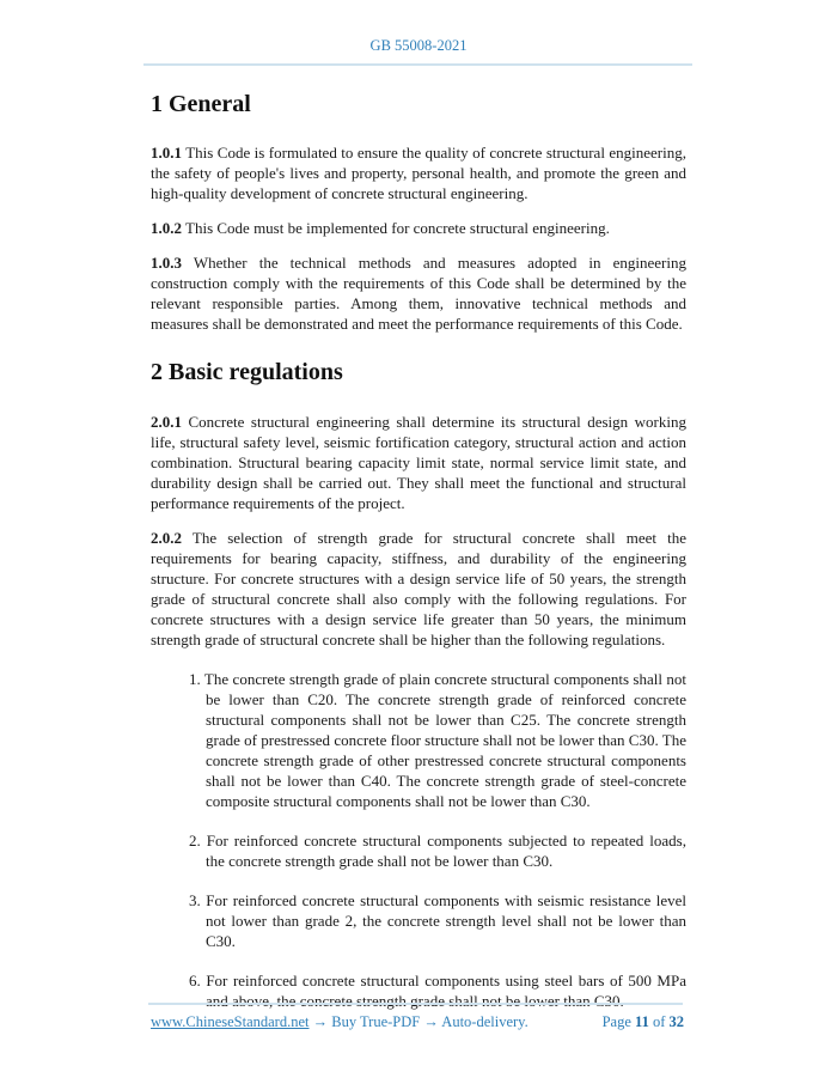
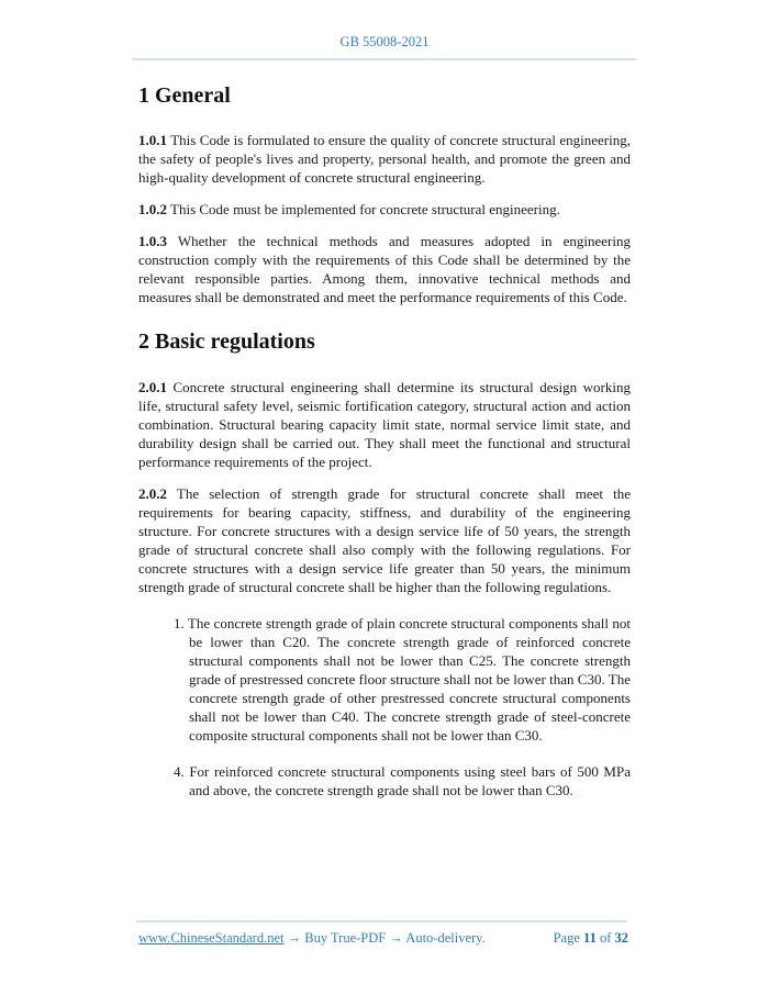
  GB 55008-2021
  1 General
  1.0.1 This Code is formulated to ensure the quality of concrete structural engineering, the safety of people's lives and property, personal health, and promote the green and high-quality development of concrete structural engineering.
  1.0.2 This Code must be implemented for concrete structural engineering.
  1.0.3 Whether the technical methods and measures adopted in engineering construction comply with the requirements of this Code shall be determined by the relevant responsible parties. Among them, innovative technical methods and measures shall be demonstrated and meet the performance requirements of this Code.
  2 Basic regulations
  2.0.1 Concrete structural engineering shall determine its structural design working life, structural safety level, seismic fortification category, structural action and action combination. Structural bearing capacity limit state, normal service limit state, and durability design shall be carried out. They shall meet the functional and structural performance requirements of the project.
  2.0.2 The selection of strength grade for structural concrete shall meet the requirements for bearing capacity, stiffness, and durability of the engineering structure. For concrete structures with a design service life of 50 years, the strength grade of structural concrete shall also comply with the following regulations. For concrete structures with a design service life greater than 50 years, the minimum strength grade of structural concrete shall be higher than the following regulations.
  1. The concrete strength grade of plain concrete structural components shall not be lower than C20. The concrete strength grade of reinforced concrete structural components shall not be lower than C25. The concrete strength grade of prestressed concrete floor structure shall not be lower than C30. The concrete strength grade of other prestressed concrete structural components shall not be lower than C40. The concrete strength grade of steel-concrete composite structural components shall not be lower than C30.
- 2. For reinforced concrete structural components subjected to repeated loads, the concrete strength grade shall not be lower than C30.
- 3. For reinforced concrete structural components with seismic resistance level not lower than grade 2, the concrete strength level shall not be lower than C30.
- 6. For reinforced concrete structural components using steel bars of 500 MPa and above, the concrete strength grade shall not be lower than C30.
+ 4. For reinforced concrete structural components using steel bars of 500 MPa and above, the concrete strength grade shall not be lower than C30.
  www.ChineseStandard.net → Buy True-PDF → Auto-delivery.
  Page 11 of 32
